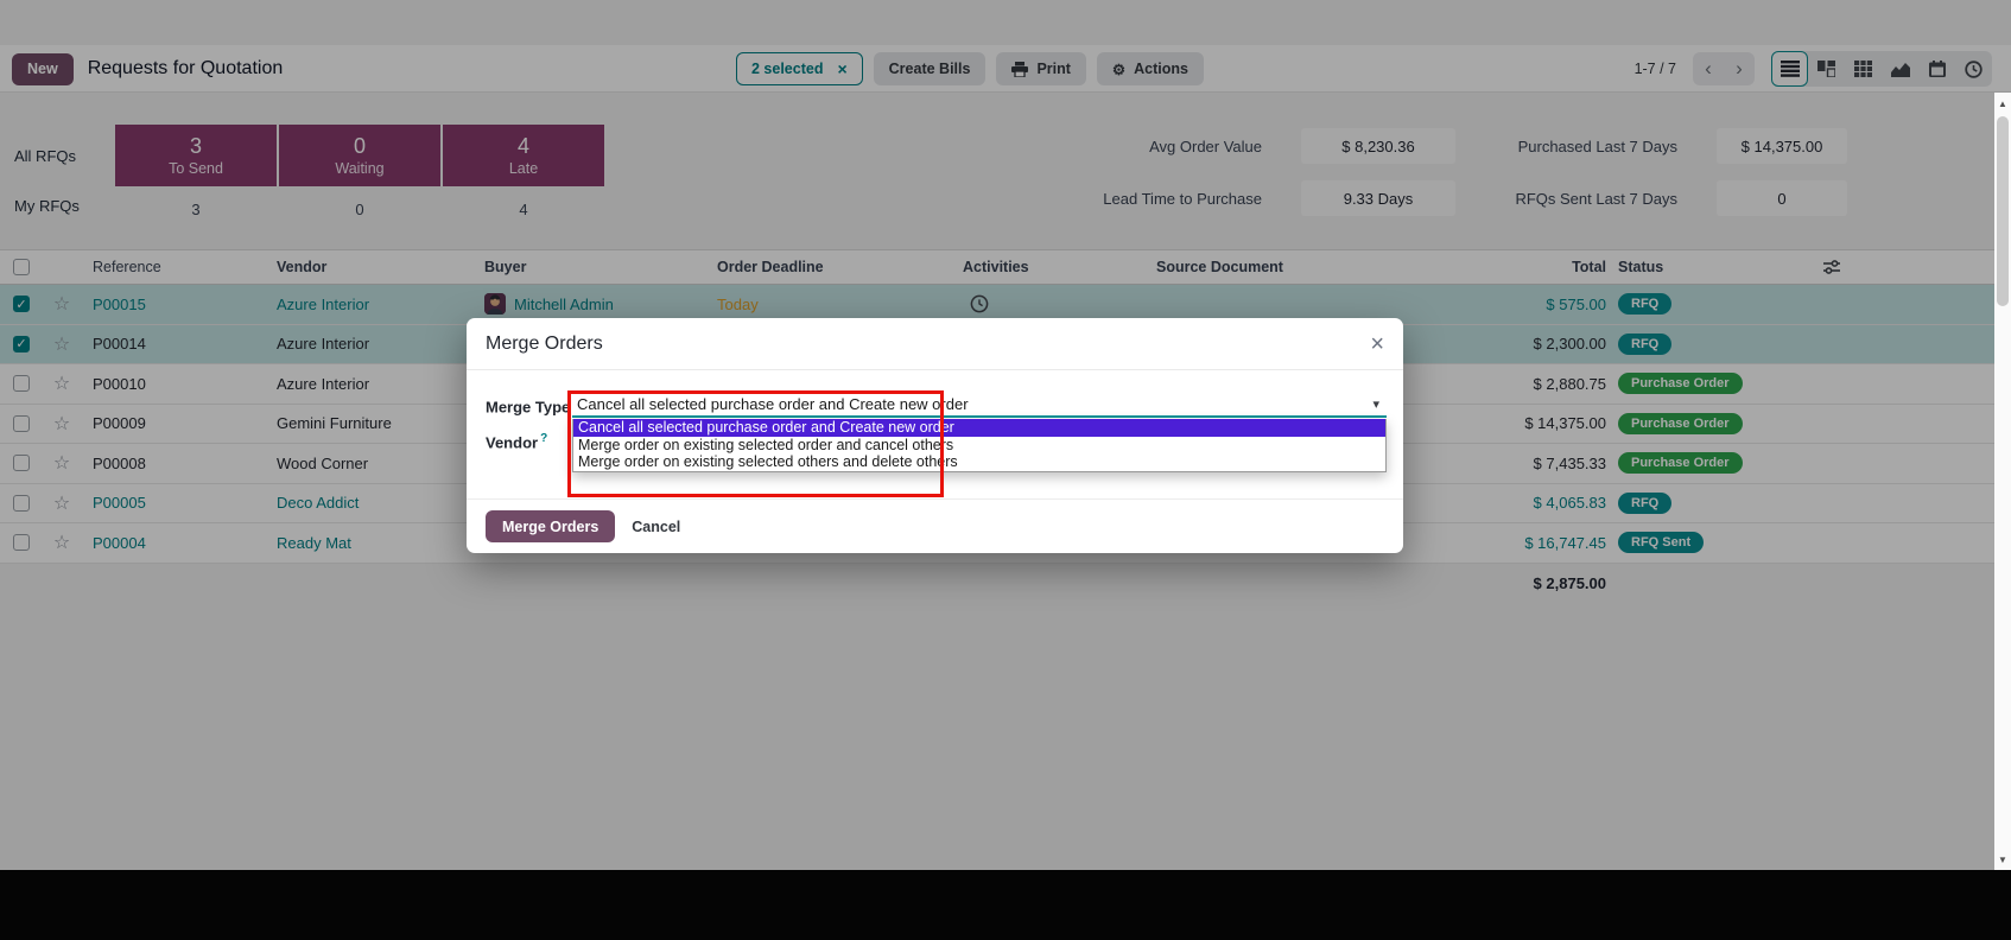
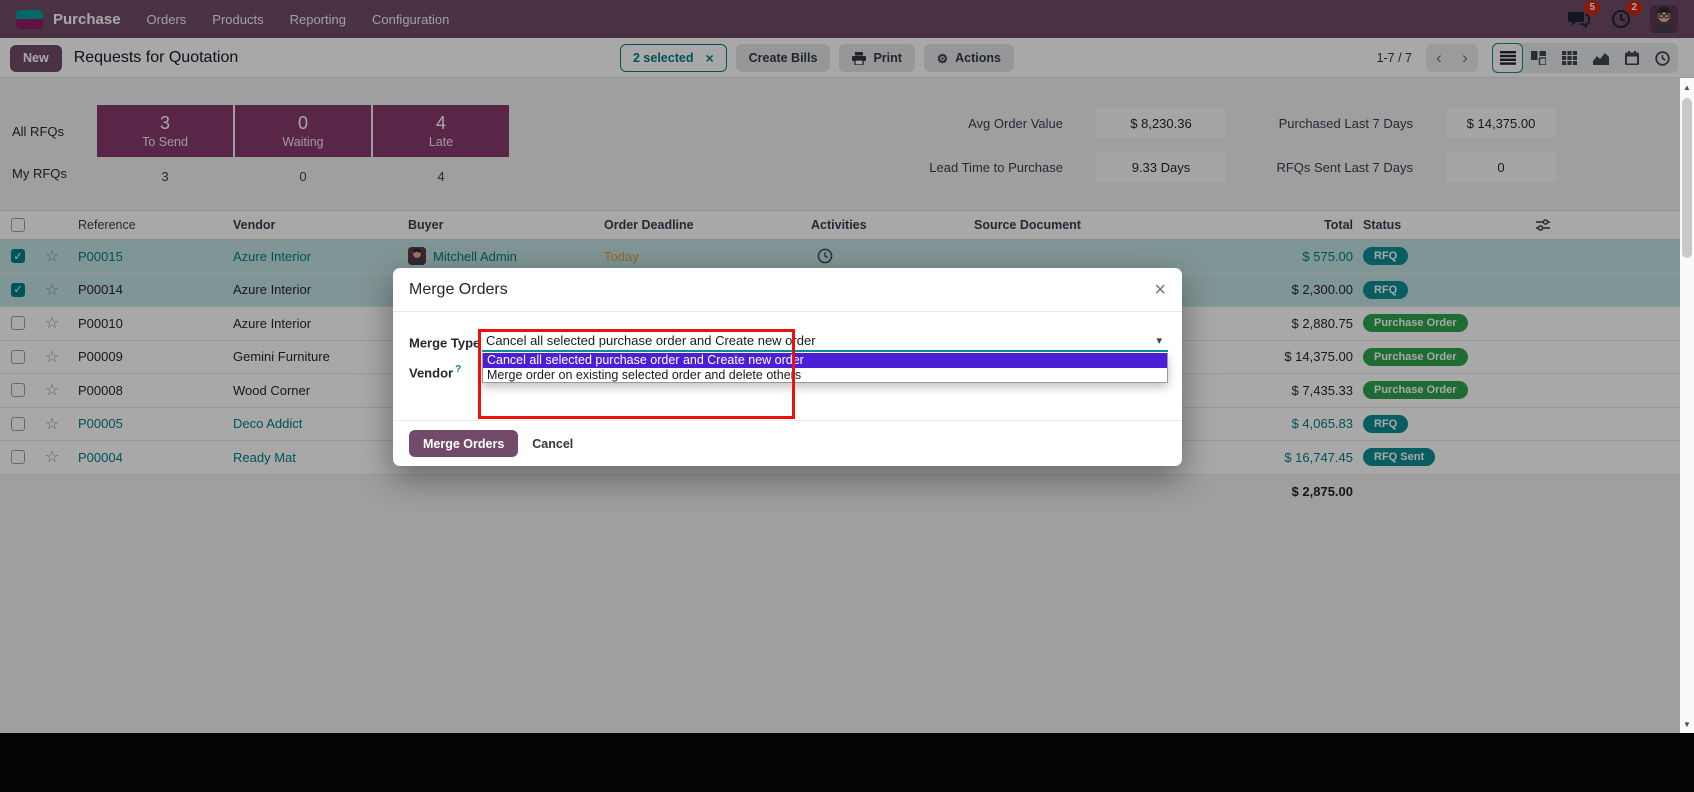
+ Purchase
+ Orders
+ Products
+ Reporting
+ Configuration
+ 5
+ 2
  New
  Requests for Quotation
  2 selected
  ×
  Create Bills
  Print
  ⚙
  Actions
  1-7 / 7
  ‹
  ›
  All RFQs
  3
  To Send
  0
  Waiting
  4
  Late
  My RFQs
  3
  0
  4
  Avg Order Value
  $ 8,230.36
  Purchased Last 7 Days
  $ 14,375.00
  Lead Time to Purchase
  9.33 Days
  RFQs Sent Last 7 Days
  0
  Reference
  Vendor
  Buyer
  Order Deadline
  Activities
  Source Document
  Total
  Status
  ✓
  ☆
  P00015
  Azure Interior
  Mitchell Admin
  Today
  $ 575.00
  RFQ
  ✓
  ☆
  P00014
  Azure Interior
  $ 2,300.00
  RFQ
  ☆
  P00010
  Azure Interior
  $ 2,880.75
  Purchase Order
  ☆
  P00009
  Gemini Furniture
  $ 14,375.00
  Purchase Order
  ☆
  P00008
  Wood Corner
  $ 7,435.33
  Purchase Order
  ☆
  P00005
  Deco Addict
  $ 4,065.83
  RFQ
  ☆
  P00004
  Ready Mat
  $ 16,747.45
  RFQ Sent
  $ 2,875.00
  Merge Orders
  ×
  Merge Type
  Vendor ?
  Cancel all selected purchase order and Create new order
  ▾
  Cancel all selected purchase order and Create new order
- Merge order on existing selected order and cancel others
- Merge order on existing selected others and delete others
+ Merge order on existing selected order and delete others
  Merge Orders
  Cancel
  ▲
  ▼
